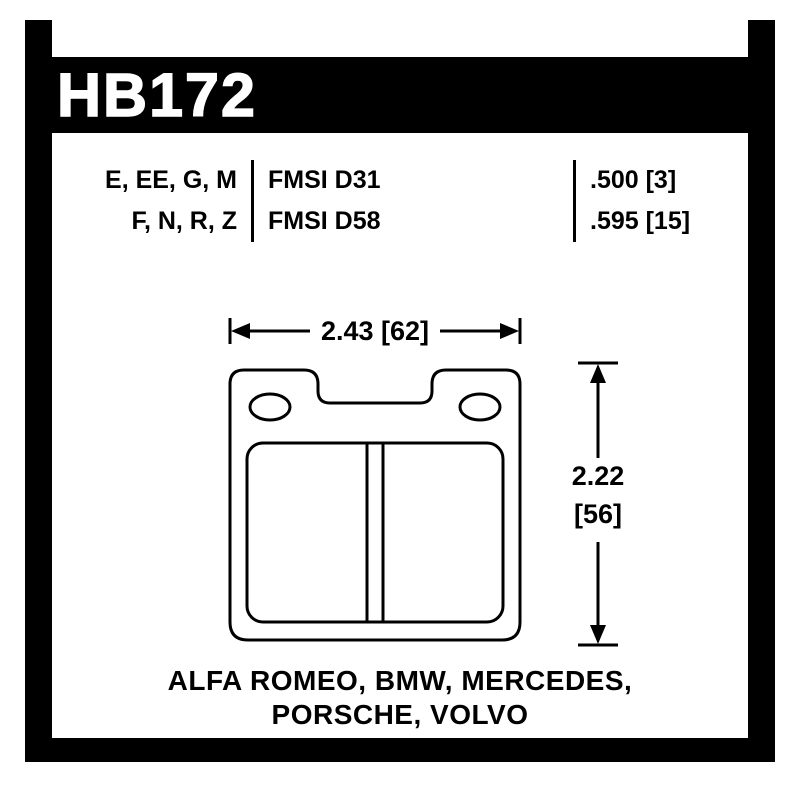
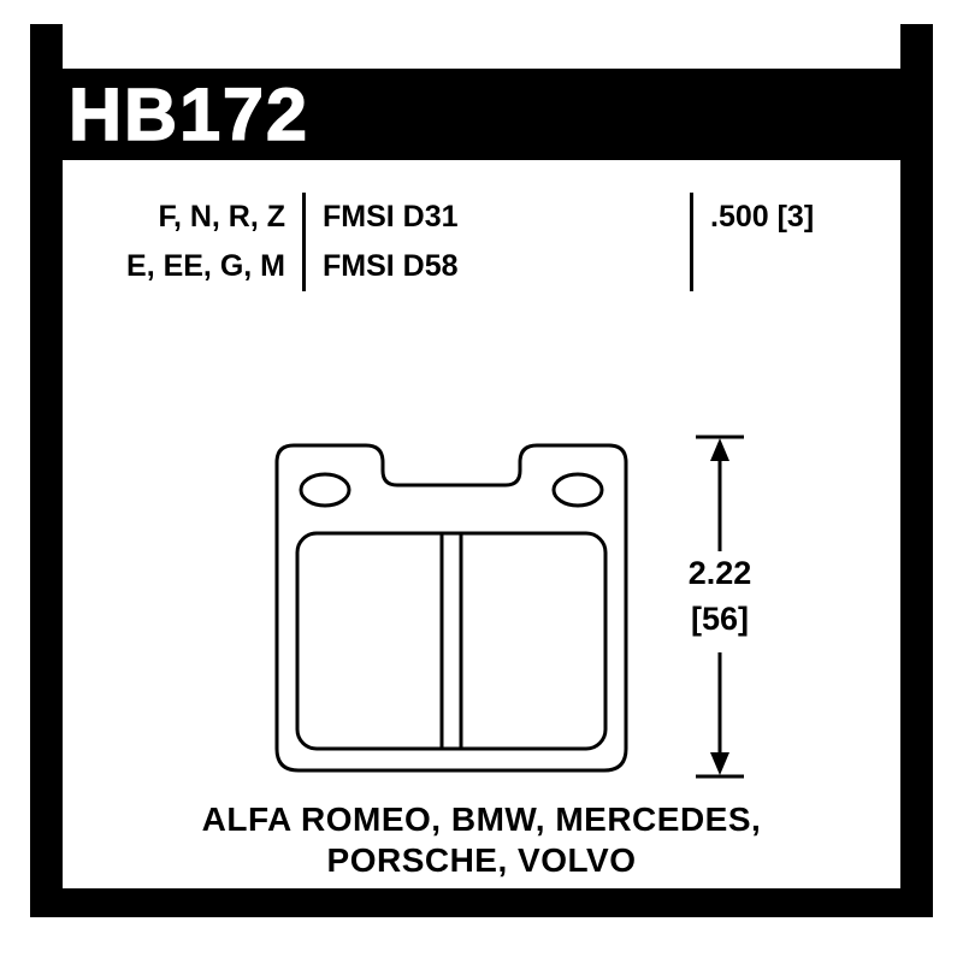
  HB172
- E, EE, G, M
+ F, N, R, Z
  FMSI D31
  .500 [3]
- F, N, R, Z
+ E, EE, G, M
  FMSI D58
- .595 [15]
- 2.43 [62]
  2.22
  [56]
  ALFA ROMEO, BMW, MERCEDES,
  PORSCHE, VOLVO
